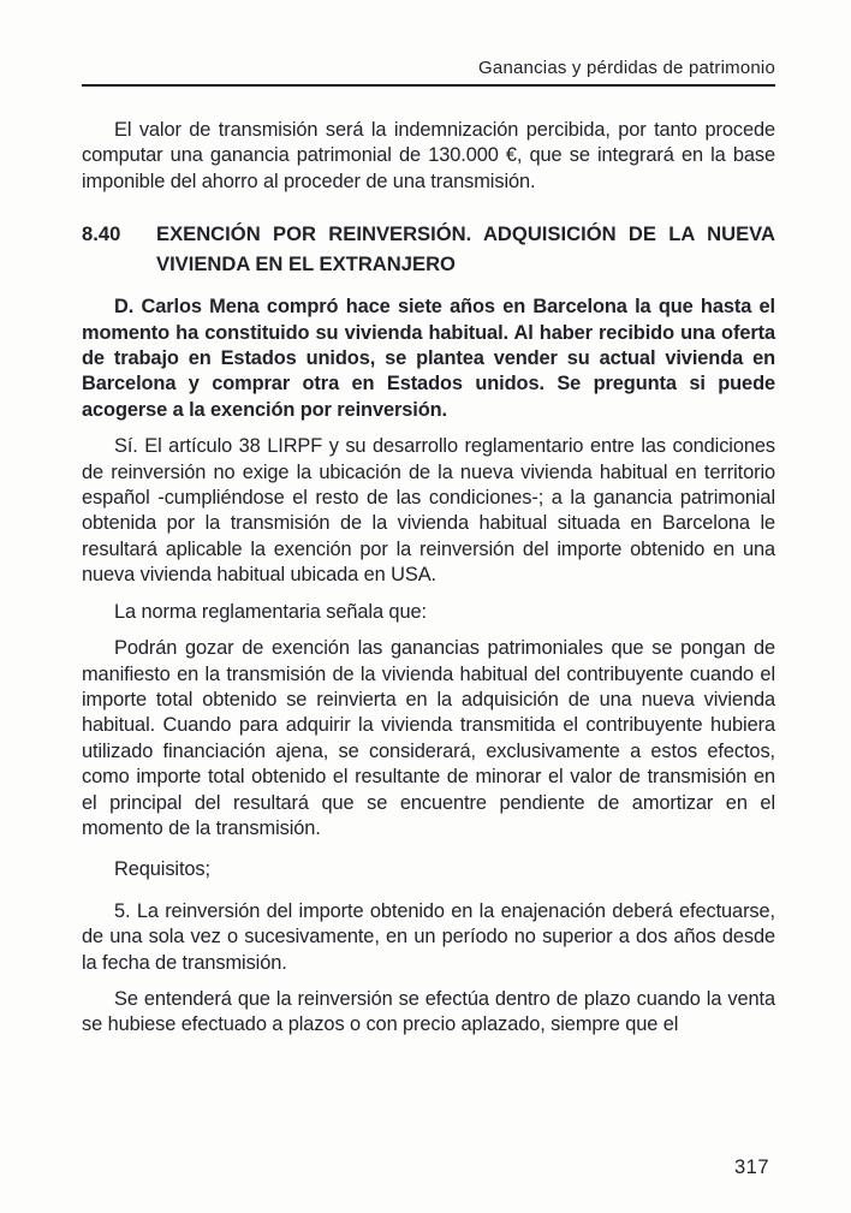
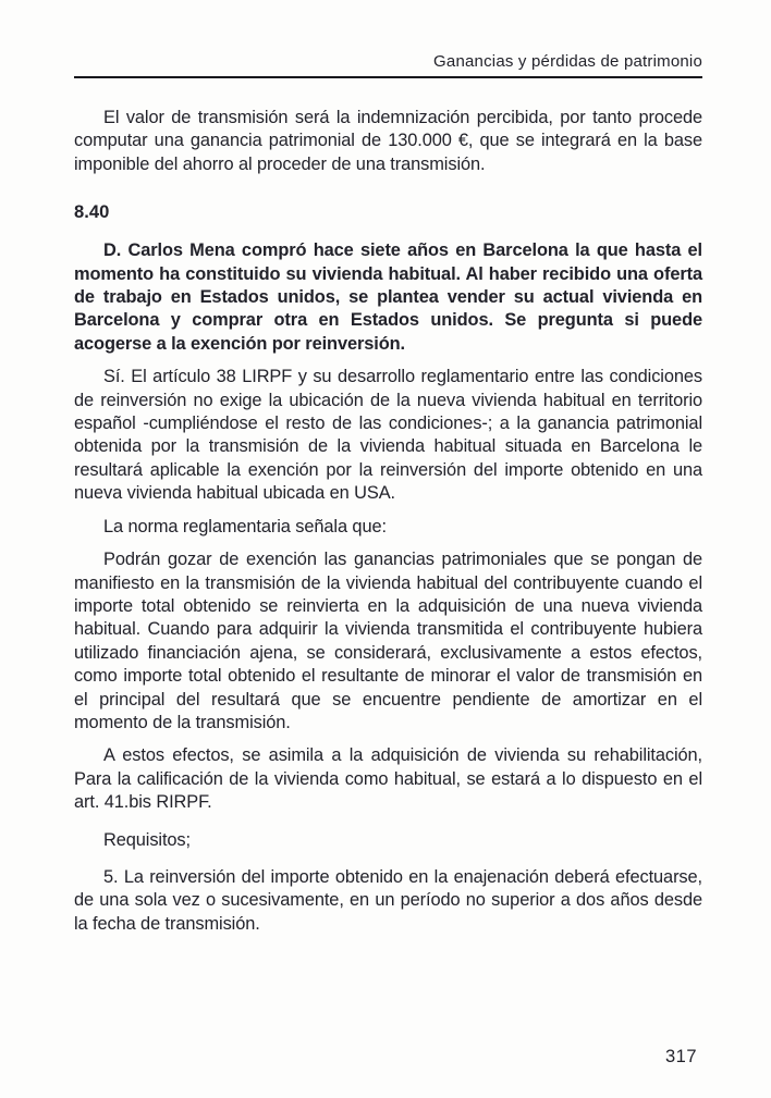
  Ganancias y pérdidas de patrimonio
  El valor de transmisión será la indemnización percibida, por tanto procede computar una ganancia patrimonial de 130.000 €, que se integrará en la base imponible del ahorro al proceder de una transmisión.
  8.40
- EXENCIÓN POR REINVERSIÓN. ADQUISICIÓN DE LA NUEVA VIVIENDA EN EL EXTRANJERO
  D. Carlos Mena compró hace siete años en Barcelona la que hasta el momento ha constituido su vivienda habitual. Al haber recibido una oferta de trabajo en Estados unidos, se plantea vender su actual vivienda en Barcelona y comprar otra en Estados unidos. Se pregunta si puede acogerse a la exención por reinversión.
  Sí. El artículo 38 LIRPF y su desarrollo reglamentario entre las condiciones de reinversión no exige la ubicación de la nueva vivienda habitual en territorio español -cumpliéndose el resto de las condiciones-; a la ganancia patrimonial obtenida por la transmisión de la vivienda habitual situada en Barcelona le resultará aplicable la exención por la reinversión del importe obtenido en una nueva vivienda habitual ubicada en USA.
  La norma reglamentaria señala que:
  Podrán gozar de exención las ganancias patrimoniales que se pongan de manifiesto en la transmisión de la vivienda habitual del contribuyente cuando el importe total obtenido se reinvierta en la adquisición de una nueva vivienda habitual. Cuando para adquirir la vivienda transmitida el contribuyente hubiera utilizado financiación ajena, se considerará, exclusivamente a estos efectos, como importe total obtenido el resultante de minorar el valor de transmisión en el principal del resultará que se encuentre pendiente de amortizar en el momento de la transmisión.
+ A estos efectos, se asimila a la adquisición de vivienda su rehabilitación, Para la calificación de la vivienda como habitual, se estará a lo dispuesto en el art. 41.bis RIRPF.
  Requisitos;
  5. La reinversión del importe obtenido en la enajenación deberá efectuarse, de una sola vez o sucesivamente, en un período no superior a dos años desde la fecha de transmisión.
- Se entenderá que la reinversión se efectúa dentro de plazo cuando la venta se hubiese efectuado a plazos o con precio aplazado, siempre que el
  317
